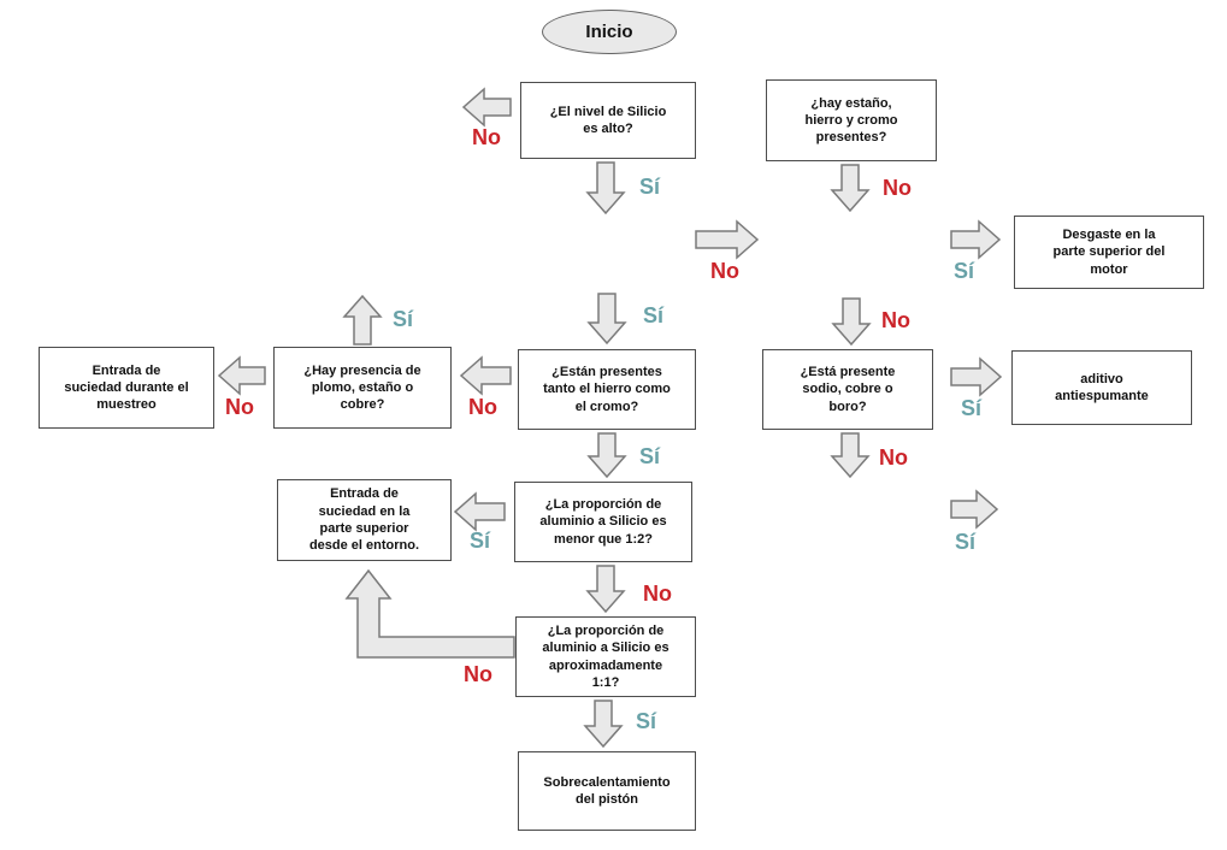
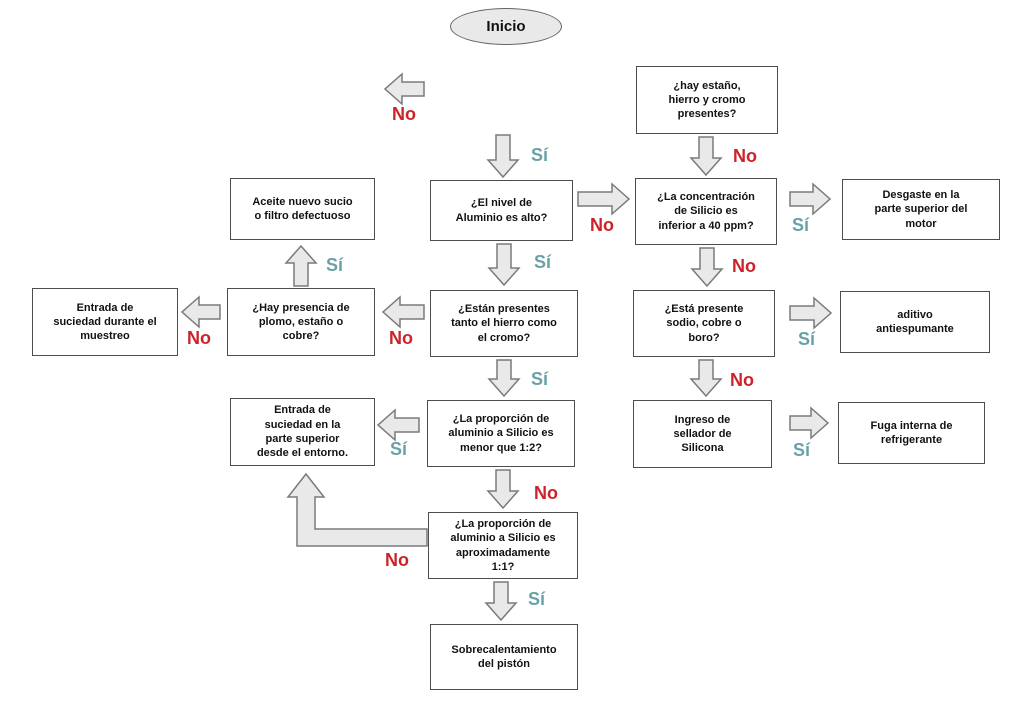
  Inicio
- ¿El nivel de Silicio
- es alto?
  ¿hay estaño,
  hierro y cromo
  presentes?
+ ¿El nivel de
+ Aluminio es alto?
+ Aceite nuevo sucio
+ o filtro defectuoso
+ ¿La concentración
+ de Silicio es
+ inferior a 40 ppm?
  Desgaste en la
  parte superior del
  motor
  ¿Están presentes
  tanto el hierro como
  el cromo?
  ¿Hay presencia de
  plomo, estaño o
  cobre?
  Entrada de
  suciedad durante el
  muestreo
  ¿Está presente
  sodio, cobre o
  boro?
  aditivo
  antiespumante
  ¿La proporción de
  aluminio a Silicio es
  menor que 1:2?
  Entrada de
  suciedad en la
  parte superior
  desde el entorno.
+ Ingreso de
+ sellador de
+ Silicona
+ Fuga interna de
+ refrigerante
  ¿La proporción de
  aluminio a Silicio es
  aproximadamente
  1:1?
  Sobrecalentamiento
  del pistón
  No
  Sí
  No
  No
  Sí
  Sí
  Sí
  No
  No
  No
  Sí
  No
  Sí
  Sí
  Sí
  No
  No
  Sí
